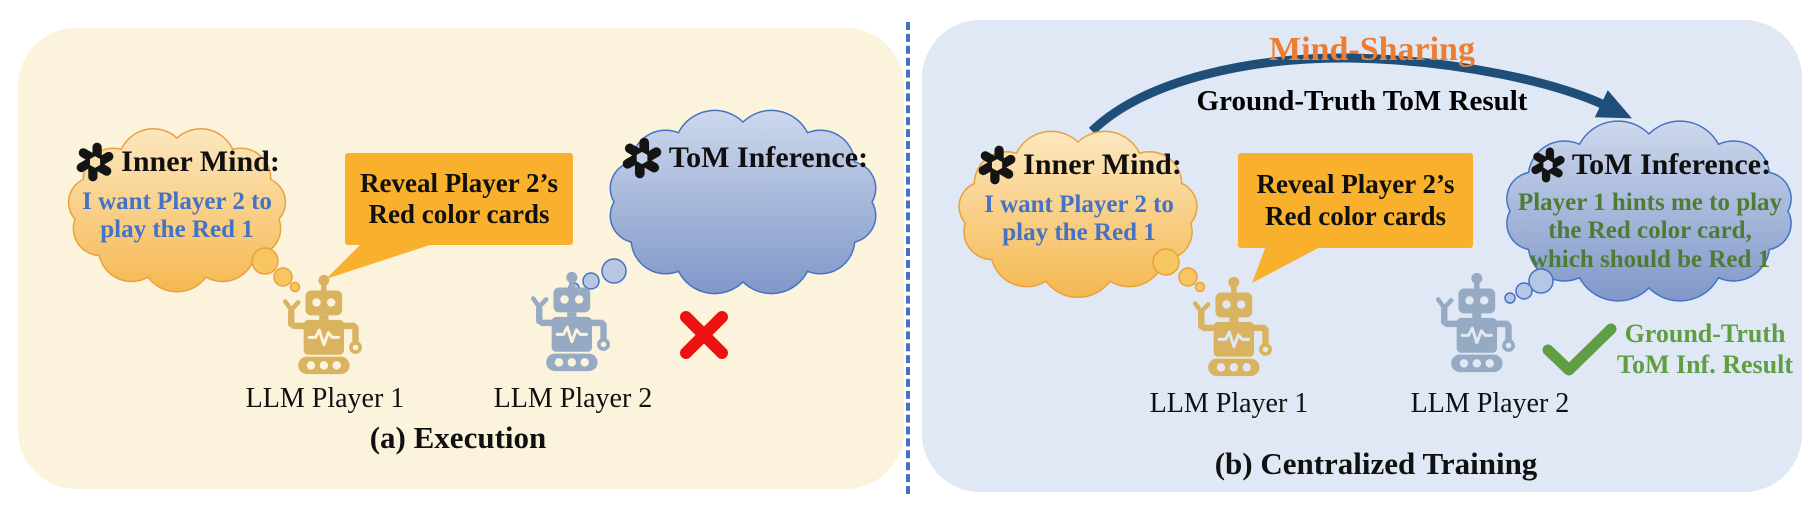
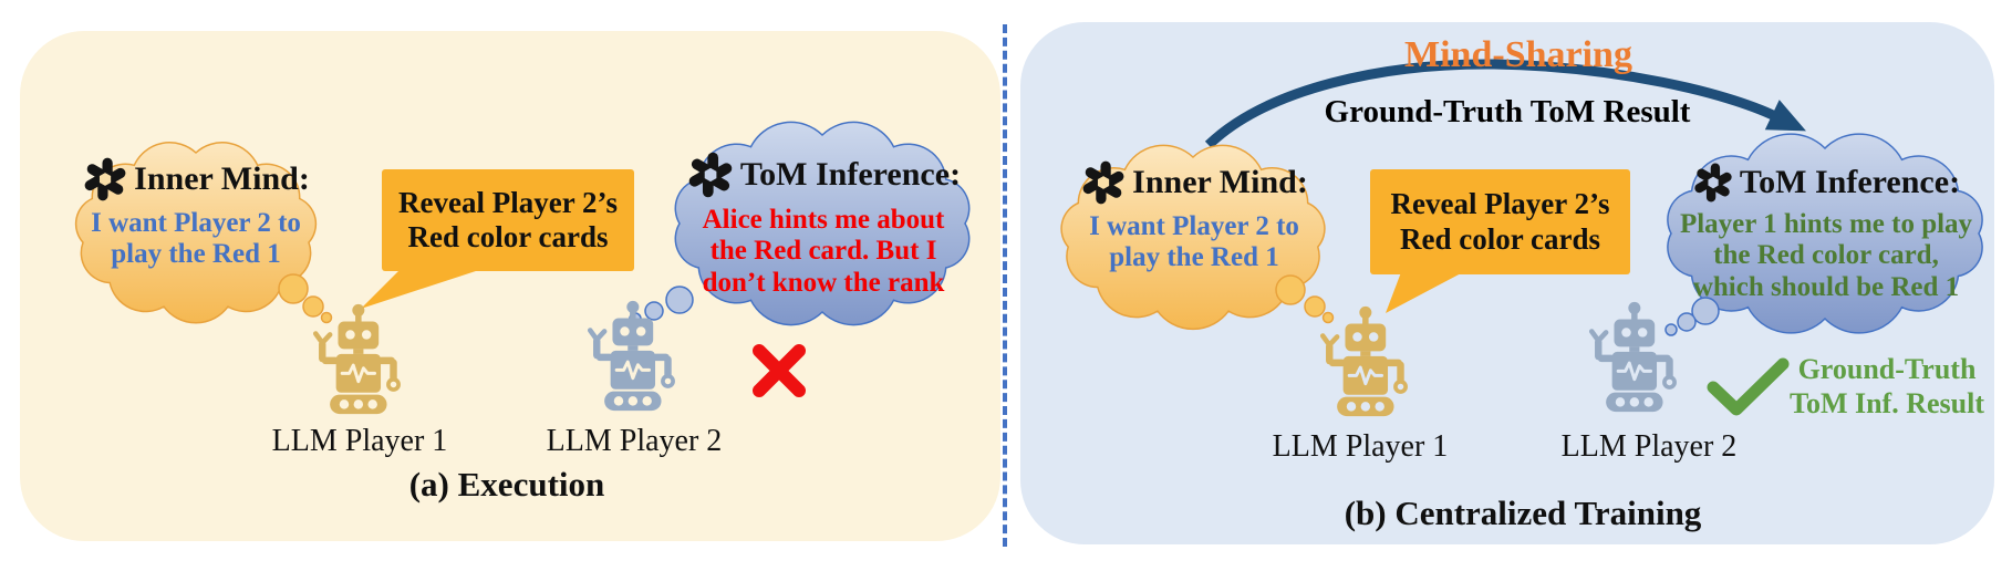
  Inner Mind:
  I want Player 2 to
  play the Red 1
  Reveal Player 2’s
  Red color cards
  ToM Inference:
+ Alice hints me about
+ the Red card. But I
+ don’t know the rank
  LLM Player 1
  LLM Player 2
  (a) Execution
  Mind-Sharing
  Ground-Truth ToM Result
  Inner Mind:
  I want Player 2 to
  play the Red 1
  Reveal Player 2’s
  Red color cards
  ToM Inference:
  Player 1 hints me to play
  the Red color card,
  which should be Red 1
  Ground-Truth
  ToM Inf. Result
  LLM Player 1
  LLM Player 2
  (b) Centralized Training
